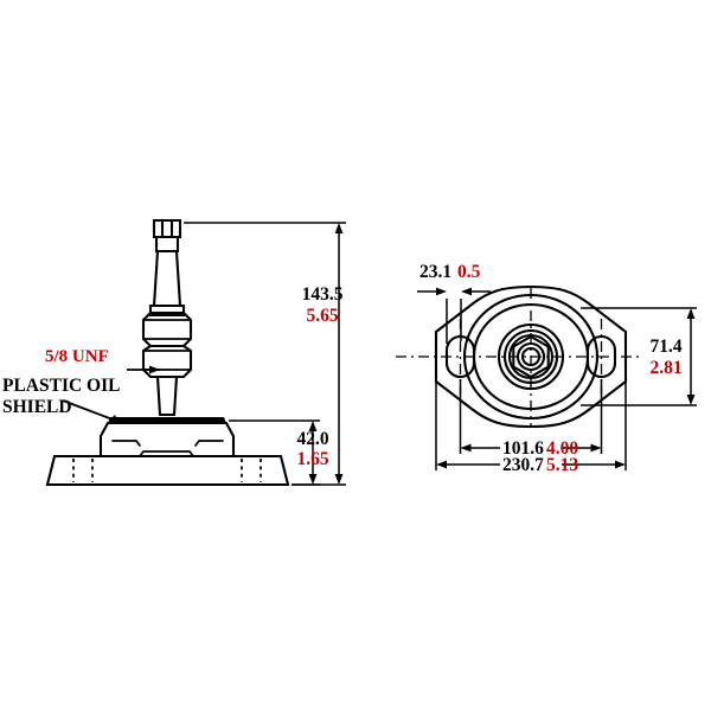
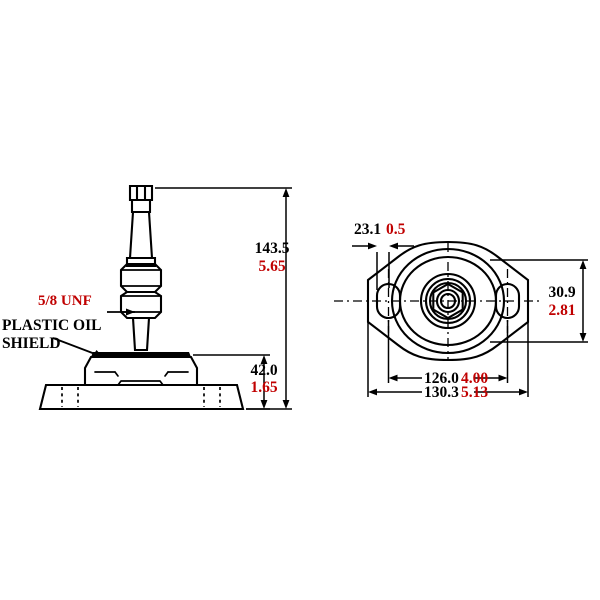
  5/8 UNF
  PLASTIC OIL
  SHIELD
  143.5
  5.65
  42.0
  1.65
  23.1
  0.5
- 71.4
+ 30.9
  2.81
- 101.6
+ 126.0
  4.00
- 230.7
+ 130.3
  5.13
